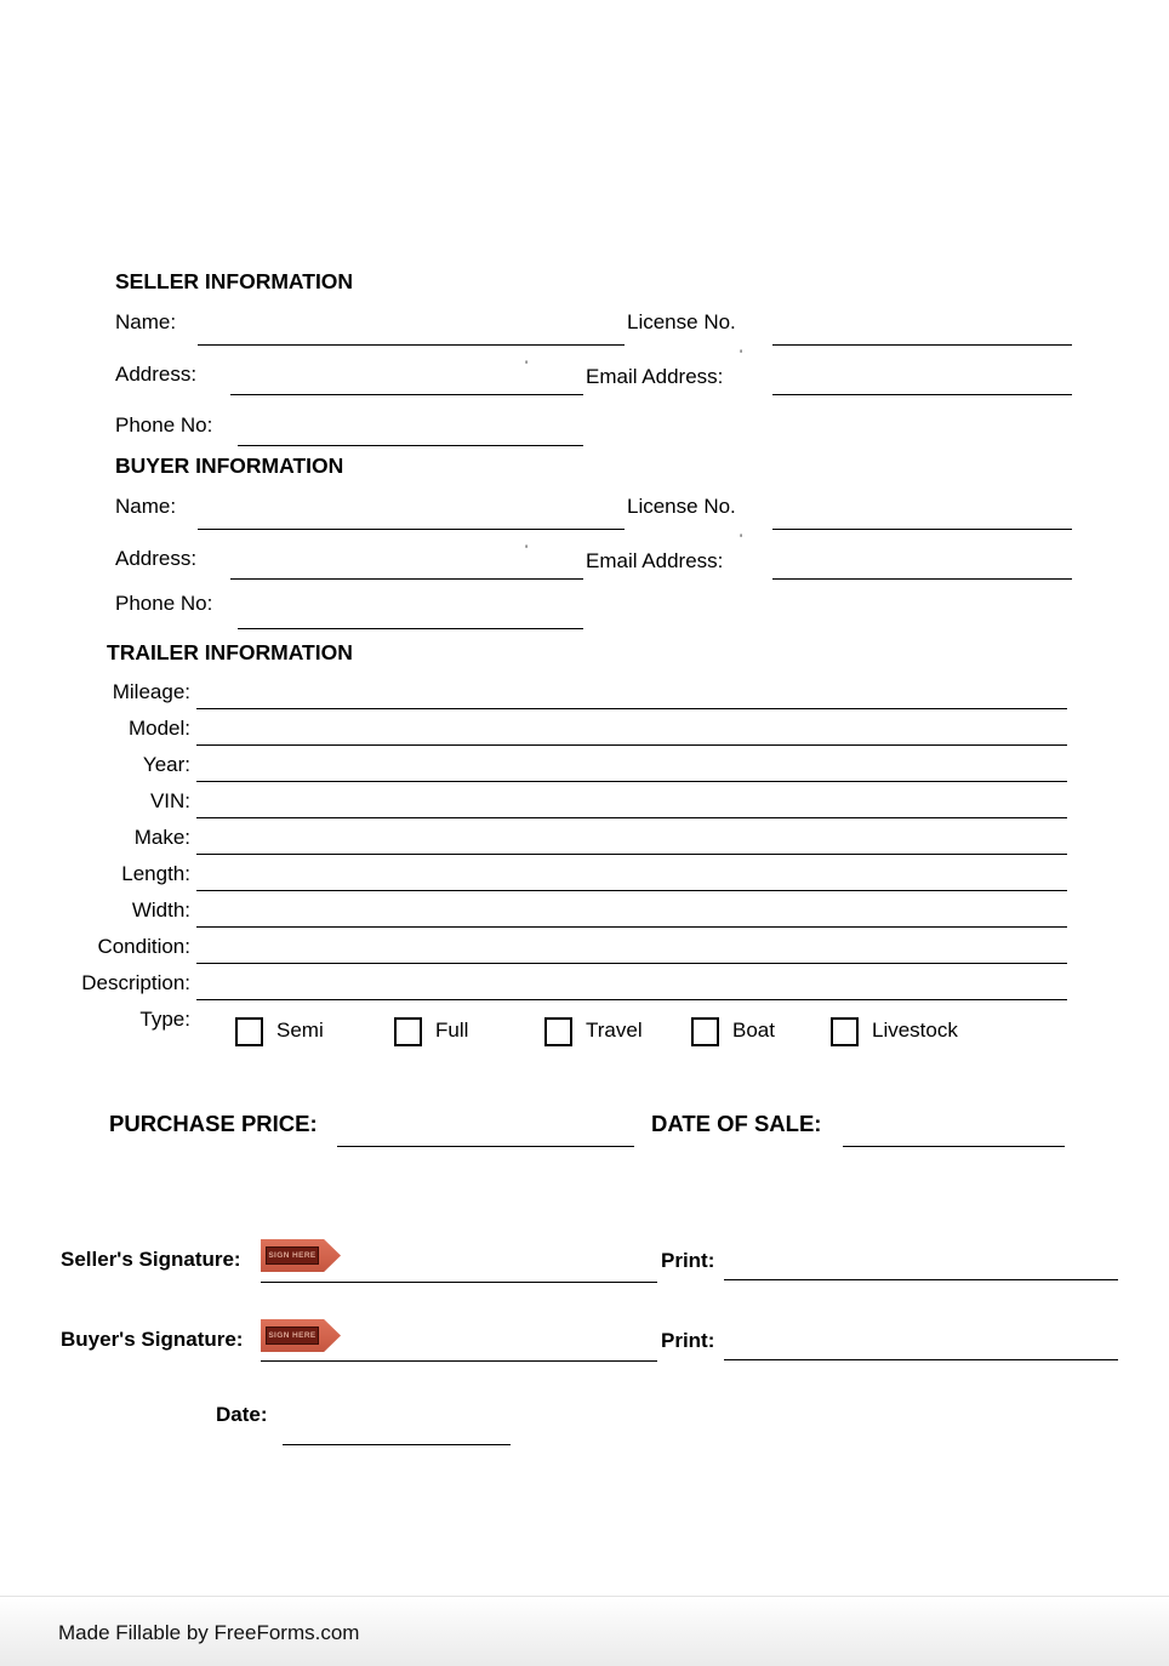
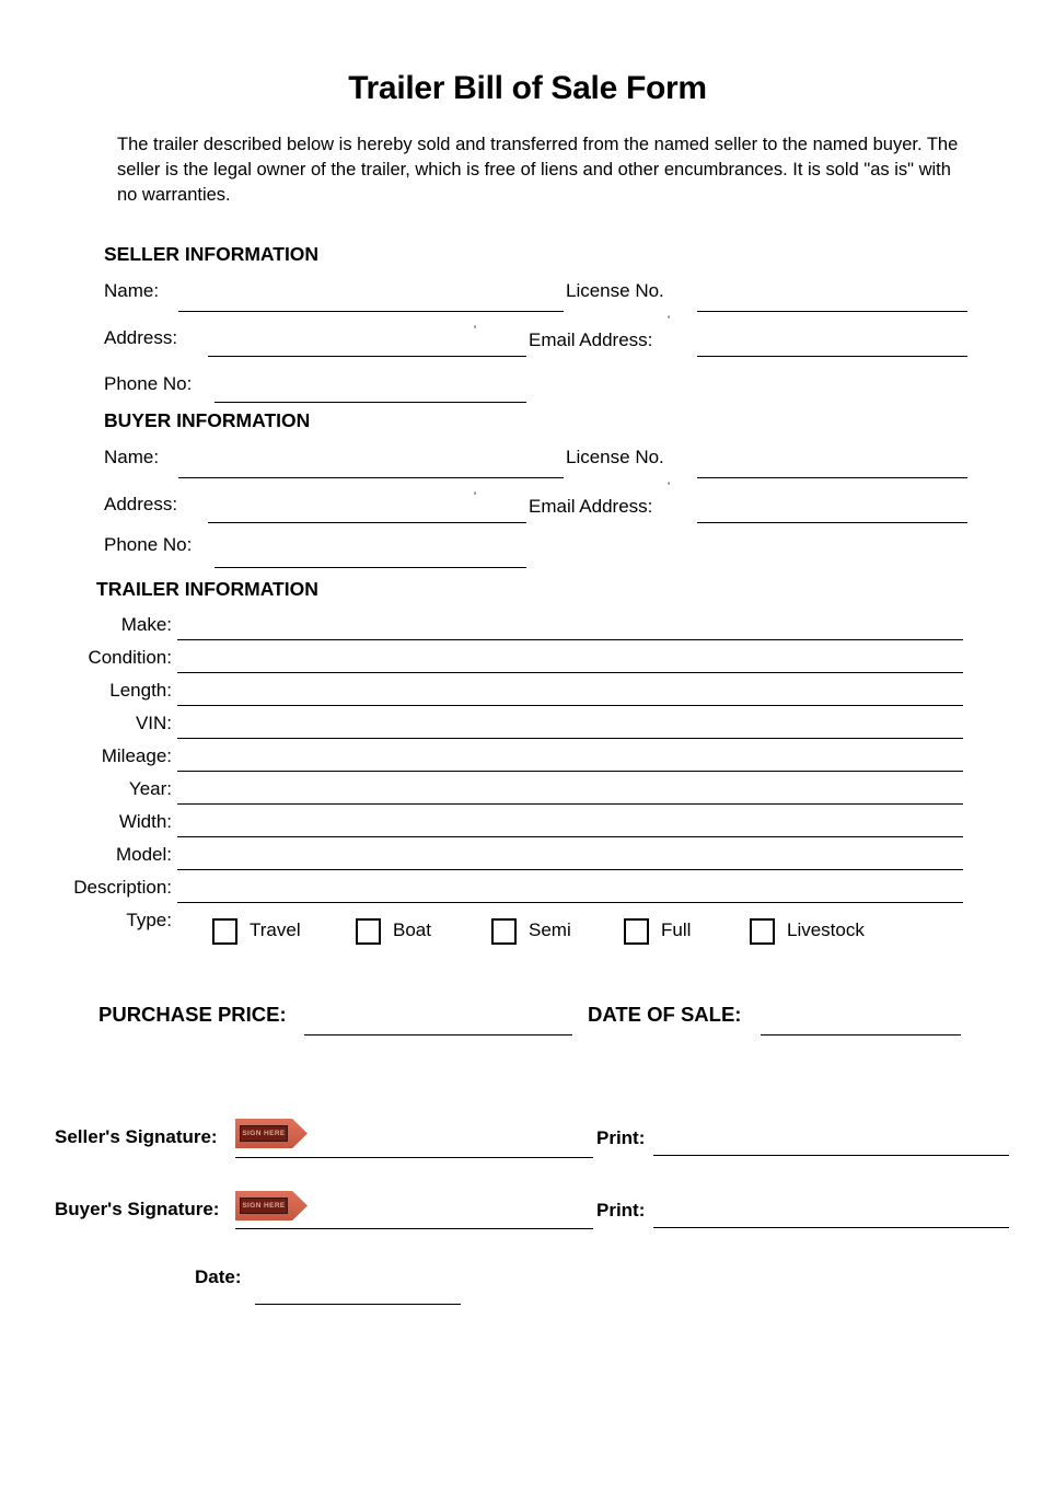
+ Trailer Bill of Sale Form
+ The trailer described below is hereby sold and transferred from the named seller to the named buyer. The seller is the legal owner of the trailer, which is free of liens and other encumbrances. It is sold "as is" with no warranties.
  SELLER INFORMATION
  Name:
  License No.
  '
  Address:
  '
  Email Address:
  Phone No:
  BUYER INFORMATION
  Name:
  License No.
  '
  Address:
  '
  Email Address:
  Phone No:
  TRAILER INFORMATION
- Mileage:
+ Make:
- Model:
+ Condition:
- Year:
+ Length:
  VIN:
- Make:
+ Mileage:
- Length:
+ Year:
  Width:
- Condition:
+ Model:
  Description:
  Type:
- Semi
+ Travel
- Full
+ Boat
- Travel
+ Semi
- Boat
+ Full
  Livestock
  PURCHASE PRICE:
  DATE OF SALE:
  Seller's Signature:
  Print:
  Buyer's Signature:
  Print:
  Date:
- Made Fillable by FreeForms.com
